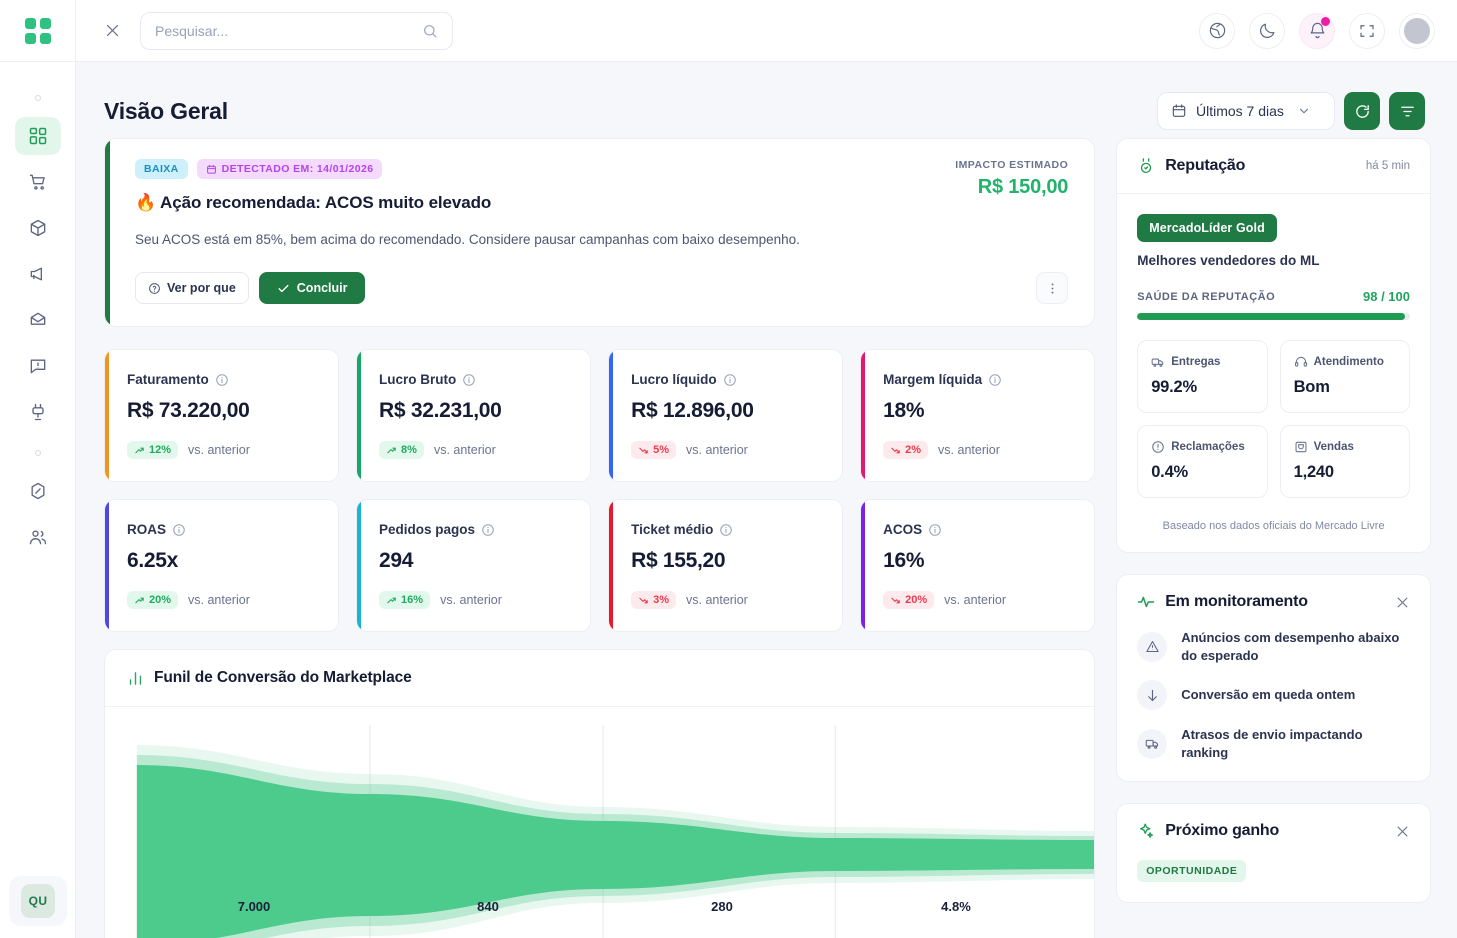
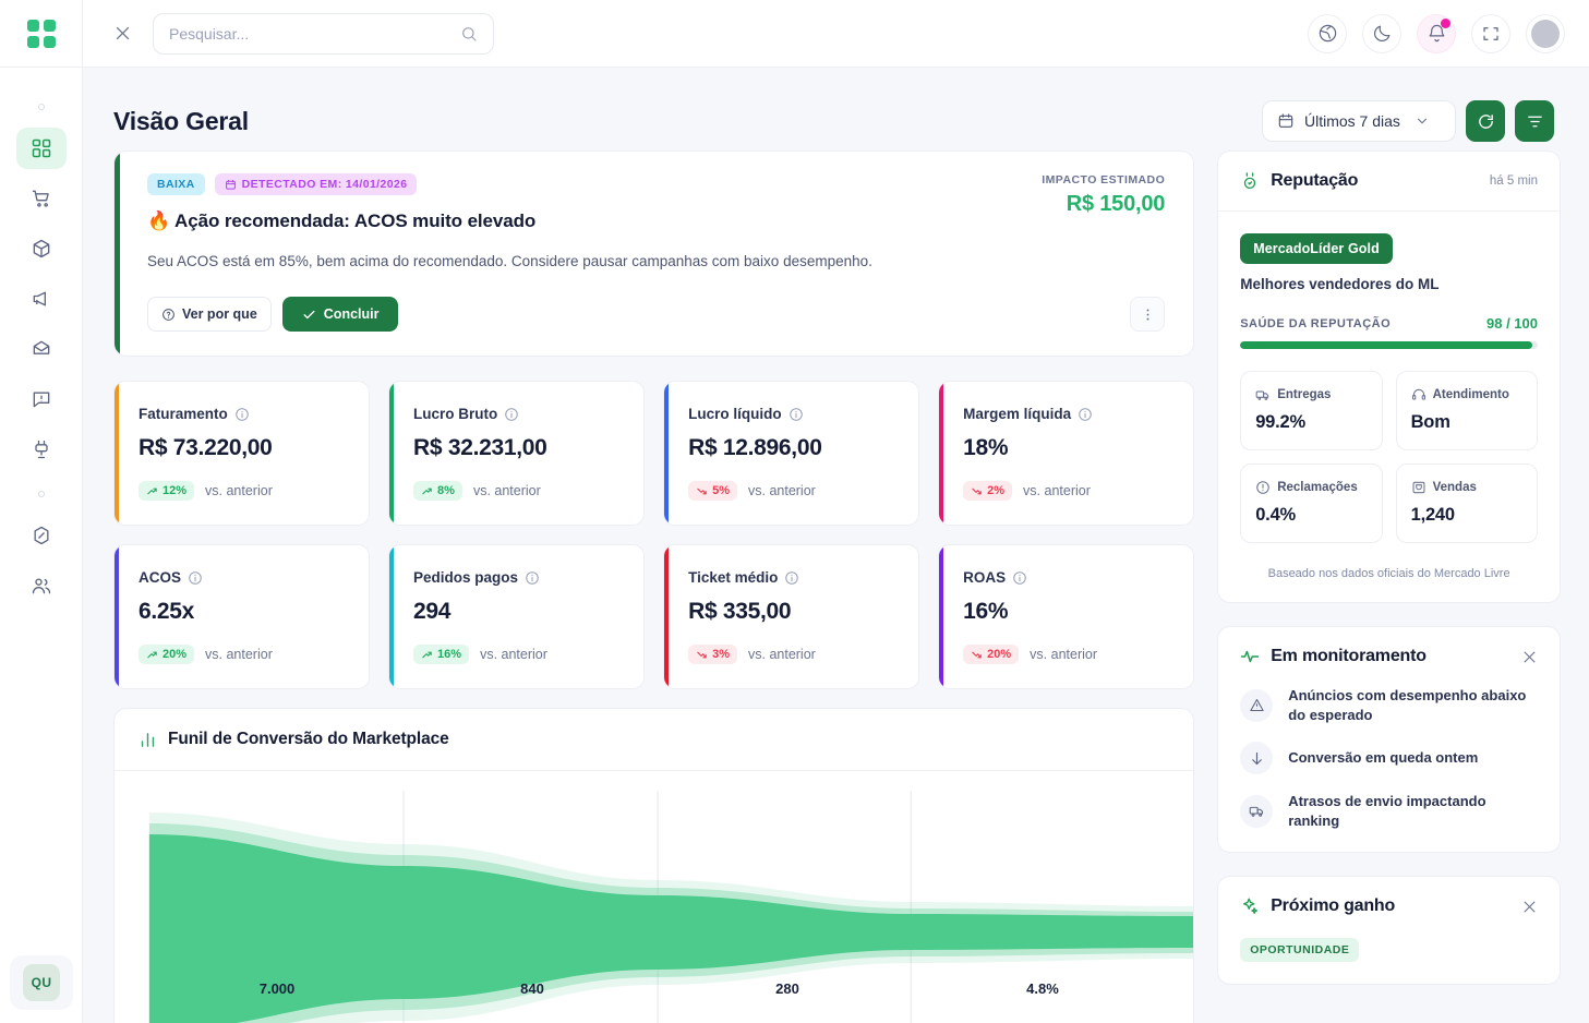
  Pesquisar...
  QU
  Visão Geral
  Últimos 7 dias
  BAIXA
  DETECTADO EM: 14/01/2026
  🔥 Ação recomendada: ACOS muito elevado
  Seu ACOS está em 85%, bem acima do recomendado. Considere pausar campanhas com baixo desempenho.
  Ver por que
  Concluir
  IMPACTO ESTIMADO
  R$ 150,00
  Faturamento
  R$ 73.220,00
  12%
  vs. anterior
  Lucro Bruto
  R$ 32.231,00
  8%
  vs. anterior
  Lucro líquido
  R$ 12.896,00
  5%
  vs. anterior
  Margem líquida
  18%
  2%
  vs. anterior
- ROAS
+ ACOS
  6.25x
  20%
  vs. anterior
  Pedidos pagos
  294
  16%
  vs. anterior
  Ticket médio
- R$ 155,20
+ R$ 335,00
  3%
  vs. anterior
- ACOS
+ ROAS
  16%
  20%
  vs. anterior
  Funil de Conversão do Marketplace
  7.000
  840
  280
  4.8%
  Reputação
  há 5 min
  MercadoLíder Gold
  Melhores vendedores do ML
  SAÚDE DA REPUTAÇÃO
  98 / 100
  Entregas
  99.2%
  Atendimento
  Bom
  Reclamações
  0.4%
  Vendas
  1,240
  Baseado nos dados oficiais do Mercado Livre
  Em monitoramento
  Anúncios com desempenho abaixo do esperado
  Conversão em queda ontem
  Atrasos de envio impactando ranking
  Próximo ganho
  OPORTUNIDADE
